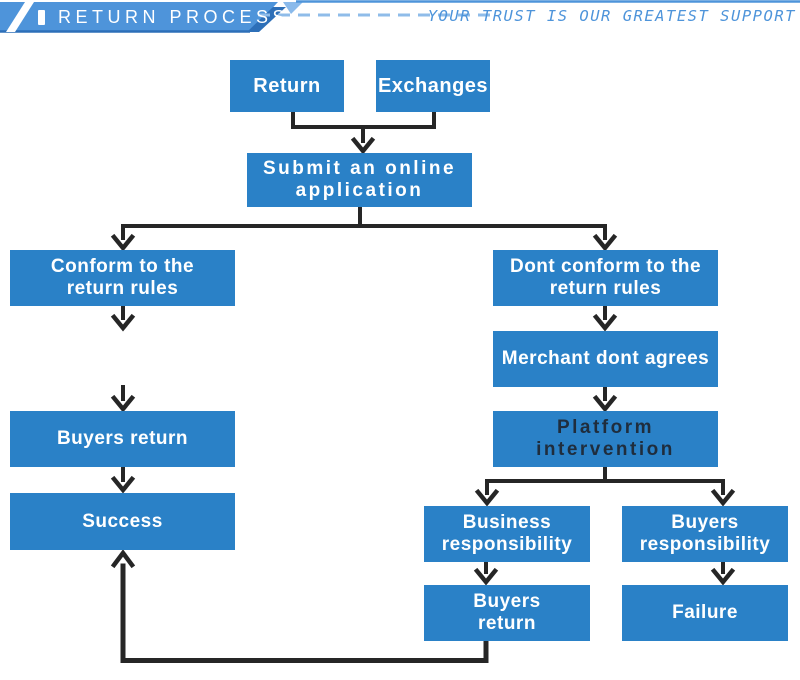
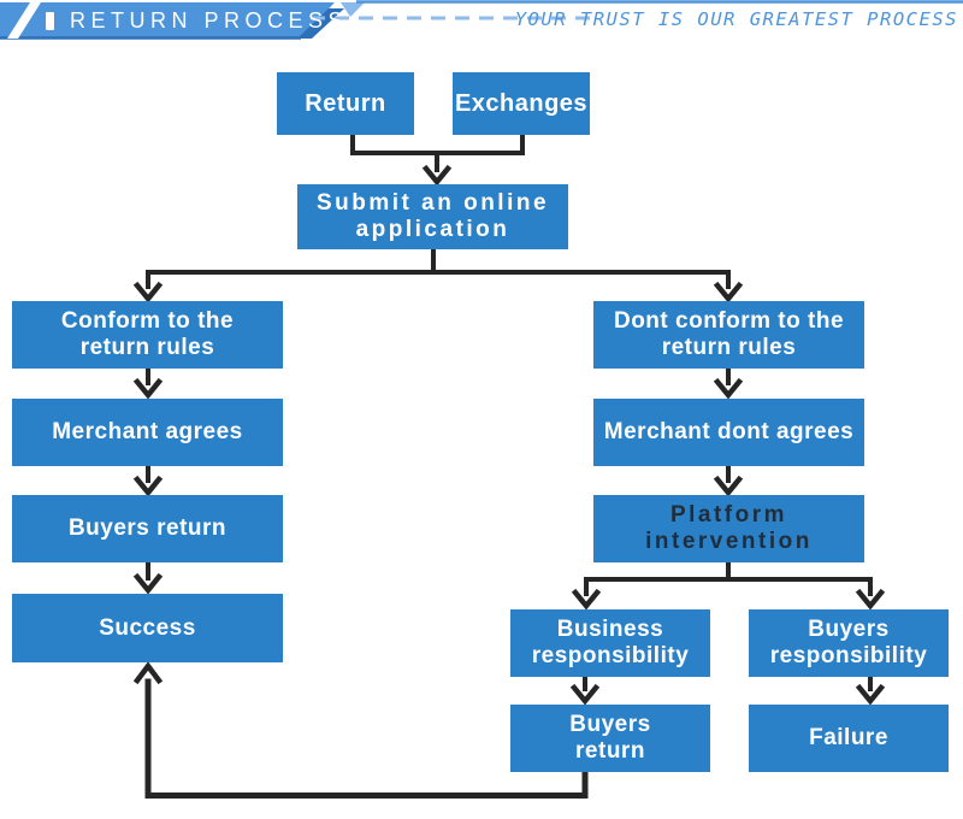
  RETURN PROCESS
- YOUR TRUST IS OUR GREATEST SUPPORT
+ YOUR TRUST IS OUR GREATEST PROCESS
  Return
  Exchanges
  Submit an online
  application
  Conform to the
  return rules
  Dont conform to the
  return rules
+ Merchant agrees
  Merchant dont agrees
  Buyers return
  Platform
  intervention
  Success
  Business
  responsibility
  Buyers
  responsibility
  Buyers
  return
  Failure
